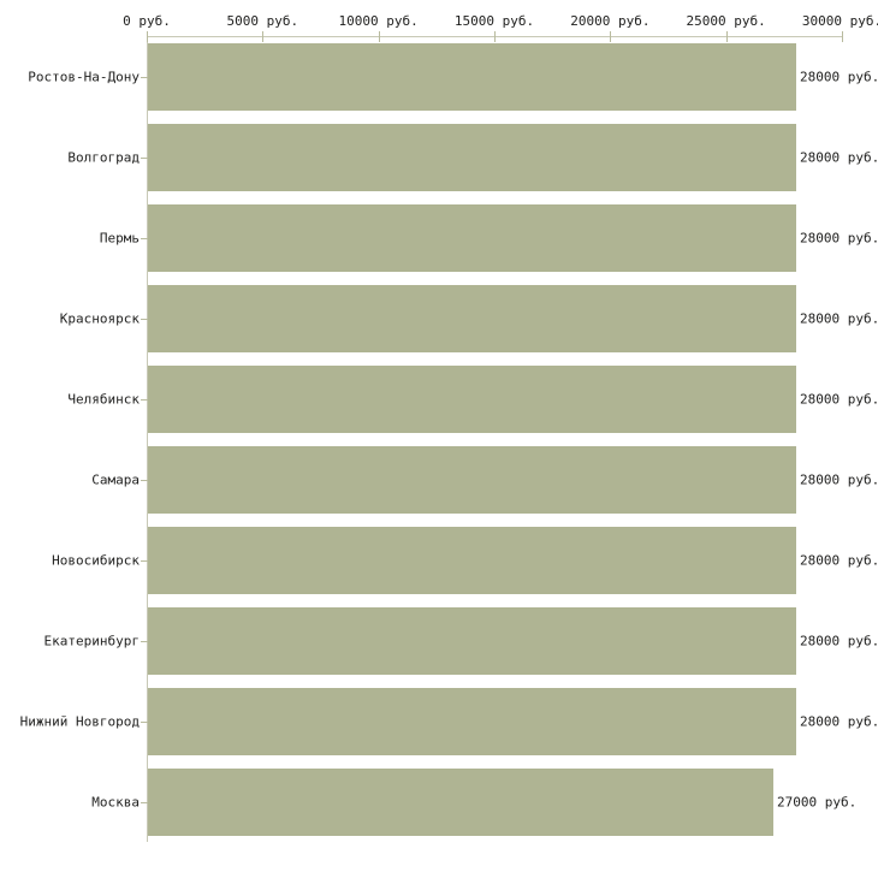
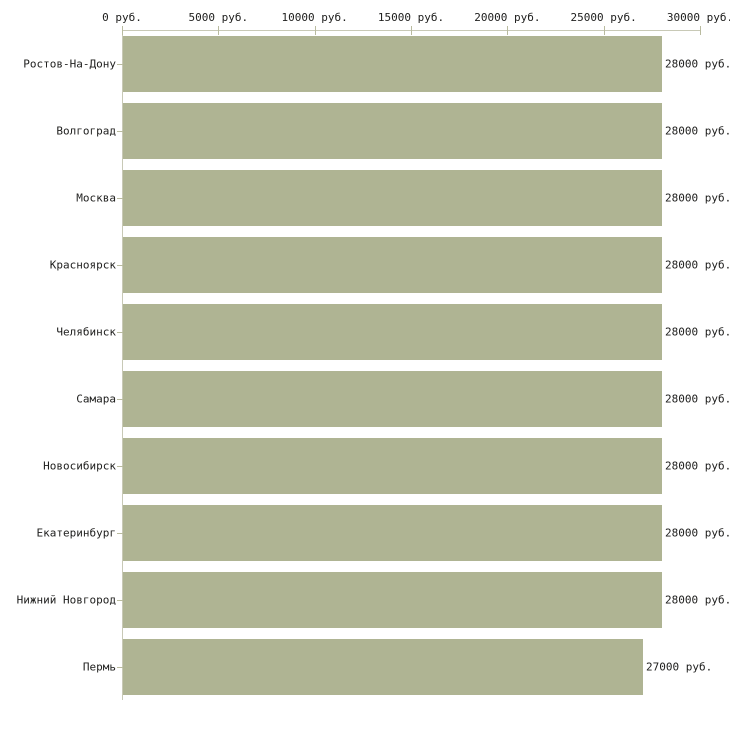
  0 руб.
  5000 руб.
  10000 руб.
  15000 руб.
  20000 руб.
  25000 руб.
  30000 руб
  Ростов-На-Дону
  Волгоград
- Пермь
+ Москва
  Красноярск
  Челябинск
  Самара
  Новосибирск
  Екатеринбург
  Нижний Новгород
- Москва
+ Пермь
  28000 руб.
  28000 руб.
  28000 руб.
  28000 руб.
  28000 руб.
  28000 руб.
  28000 руб.
  28000 руб.
  28000 руб.
  27000 руб.
